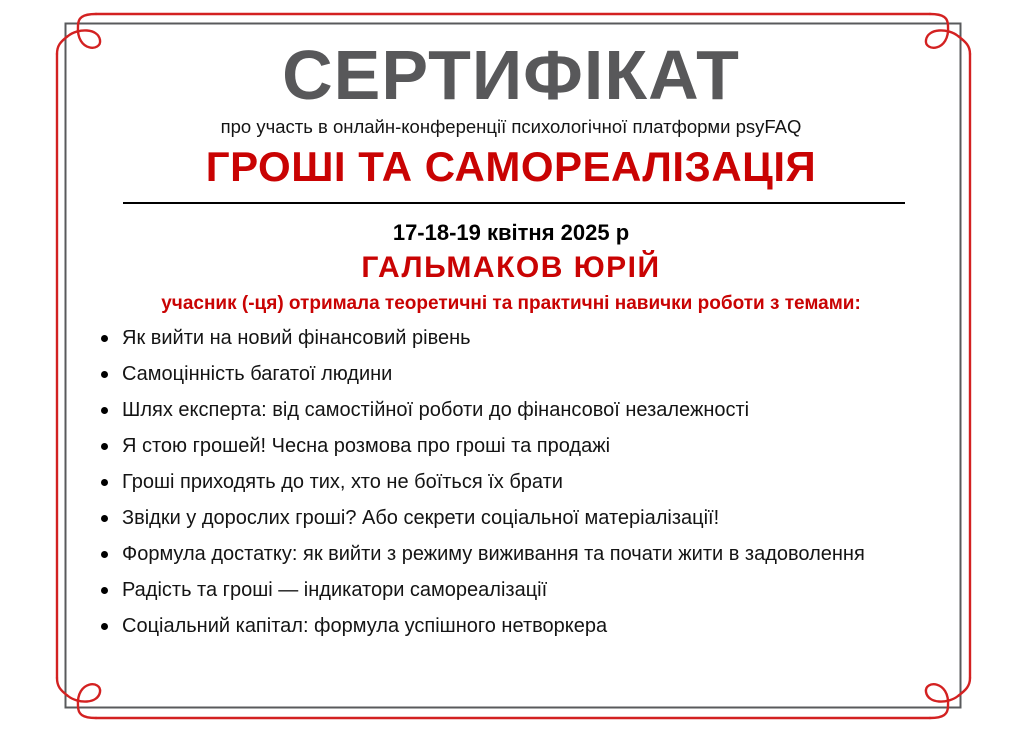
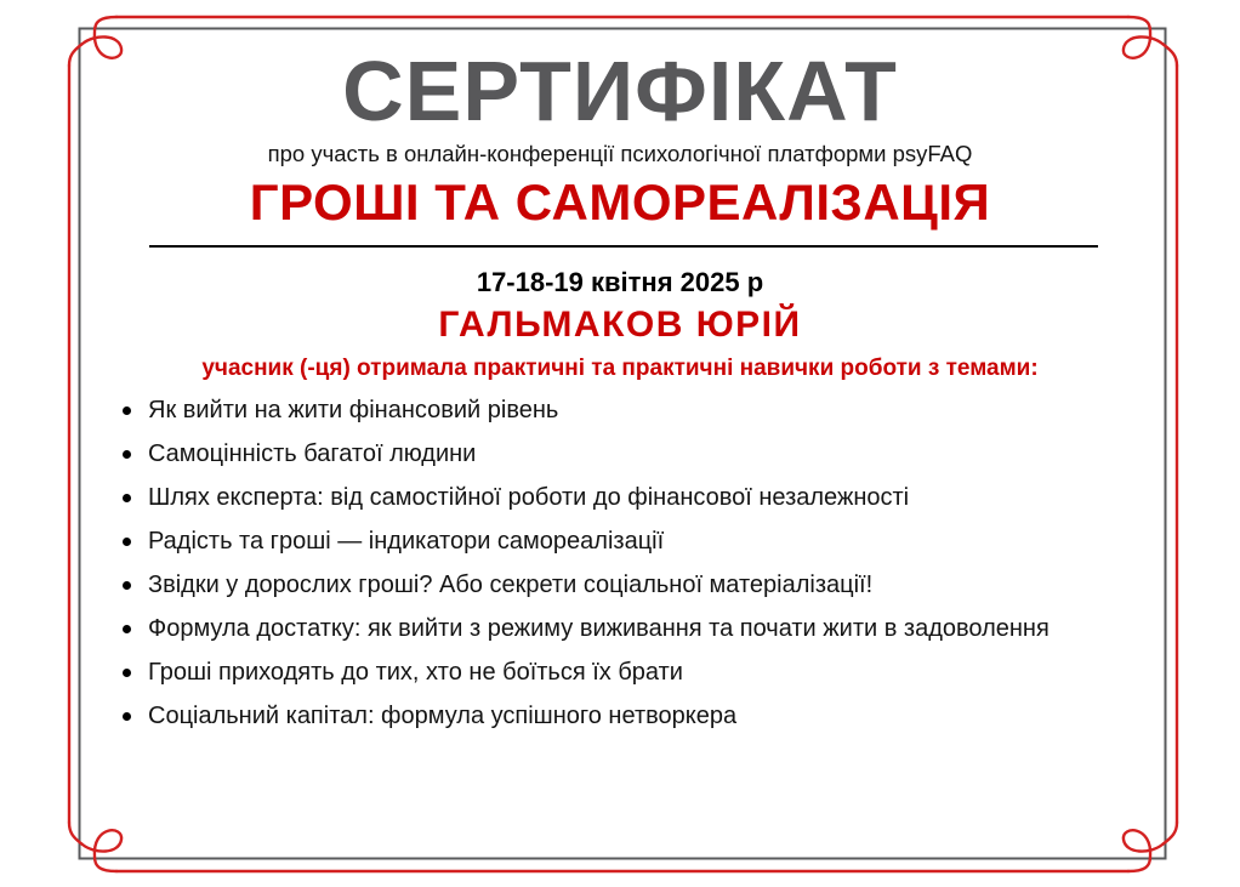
  СЕРТИФІКАТ
  про участь в онлайн-конференції психологічної платформи psyFAQ
  ГРОШІ ТА САМОРЕАЛІЗАЦІЯ
  17-18-19 квітня 2025 р
  ГАЛЬМАКОВ ЮРІЙ
- учасник (-ця) отримала теоретичні та практичні навички роботи з темами:
+ учасник (-ця) отримала практичні та практичні навички роботи з темами:
- Як вийти на новий фінансовий рівень
+ Як вийти на жити фінансовий рівень
  Самоцінність багатої людини
  Шлях експерта: від самостійної роботи до фінансової незалежності
- Я стою грошей! Чесна розмова про гроші та продажі
- Гроші приходять до тих, хто не боїться їх брати
+ Радість та гроші — індикатори самореалізації
  Звідки у дорослих гроші? Або секрети соціальної матеріалізації!
  Формула достатку: як вийти з режиму виживання та почати жити в задоволення
- Радість та гроші — індикатори самореалізації
+ Гроші приходять до тих, хто не боїться їх брати
  Соціальний капітал: формула успішного нетворкера
